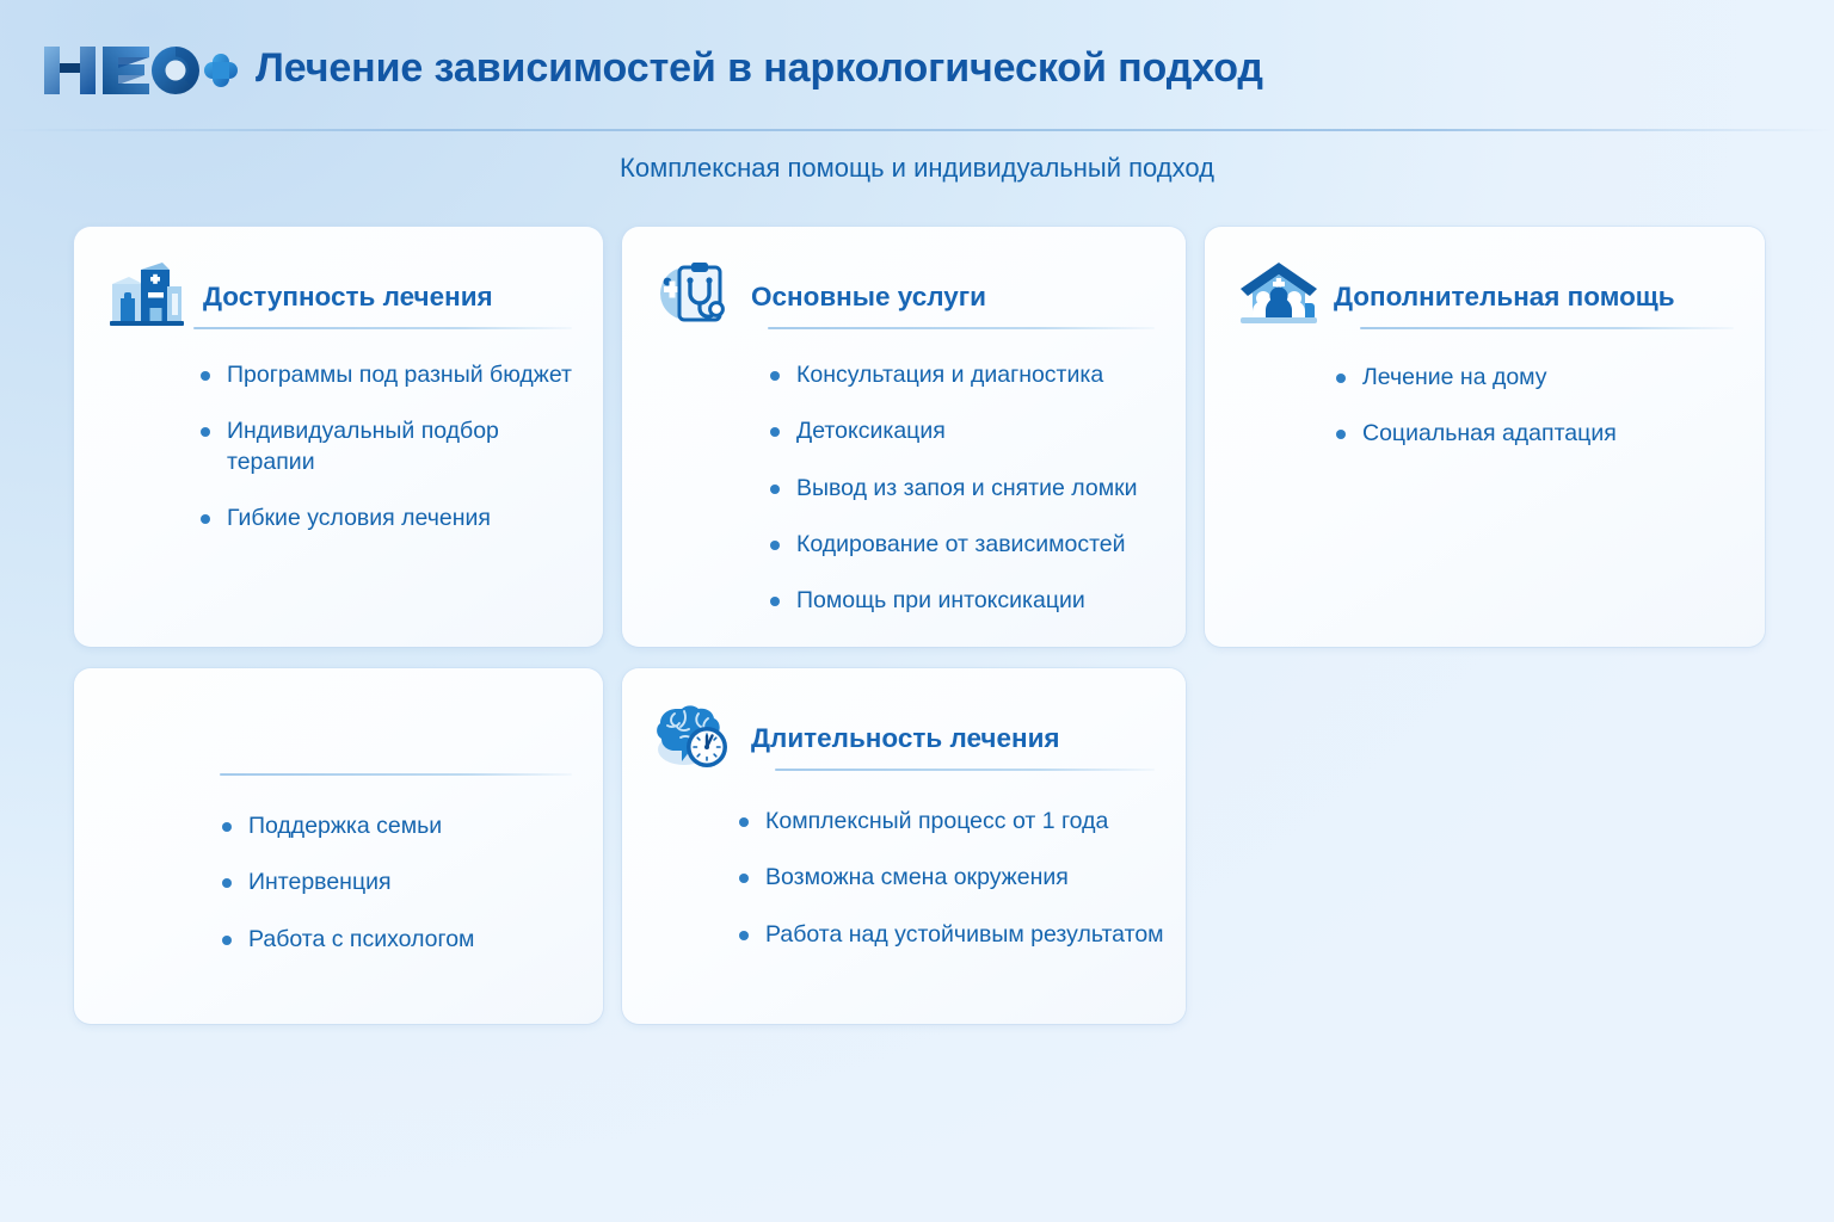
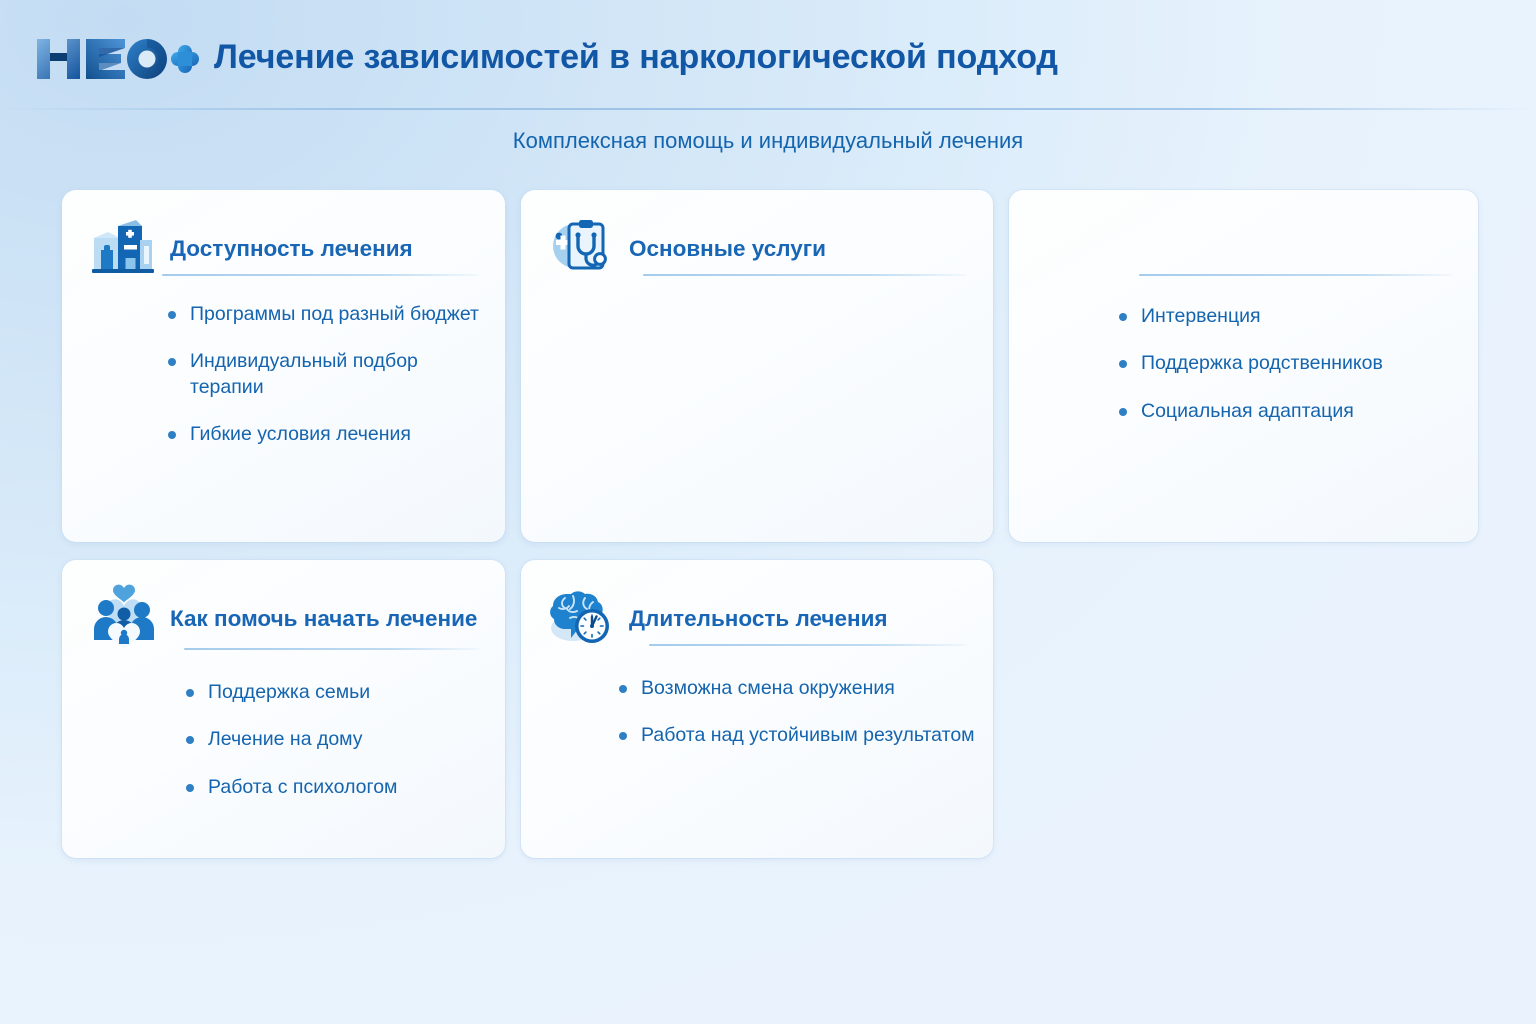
  Лечение зависимостей в наркологической подход
- Комплексная помощь и индивидуальный подход
+ Комплексная помощь и индивидуальный лечения
  Доступность лечения
  Программы под разный бюджет
  Индивидуальный подбор терапии
  Гибкие условия лечения
  Основные услуги
- Консультация и диагностика
- Детоксикация
- Вывод из запоя и снятие ломки
- Кодирование от зависимостей
- Помощь при интоксикации
- Дополнительная помощь
- Лечение на дому
+ Интервенция
+ Поддержка родственников
  Социальная адаптация
+ Как помочь начать лечение
  Поддержка семьи
- Интервенция
+ Лечение на дому
  Работа с психологом
  Длительность лечения
- Комплексный процесс от 1 года
  Возможна смена окружения
  Работа над устойчивым результатом
